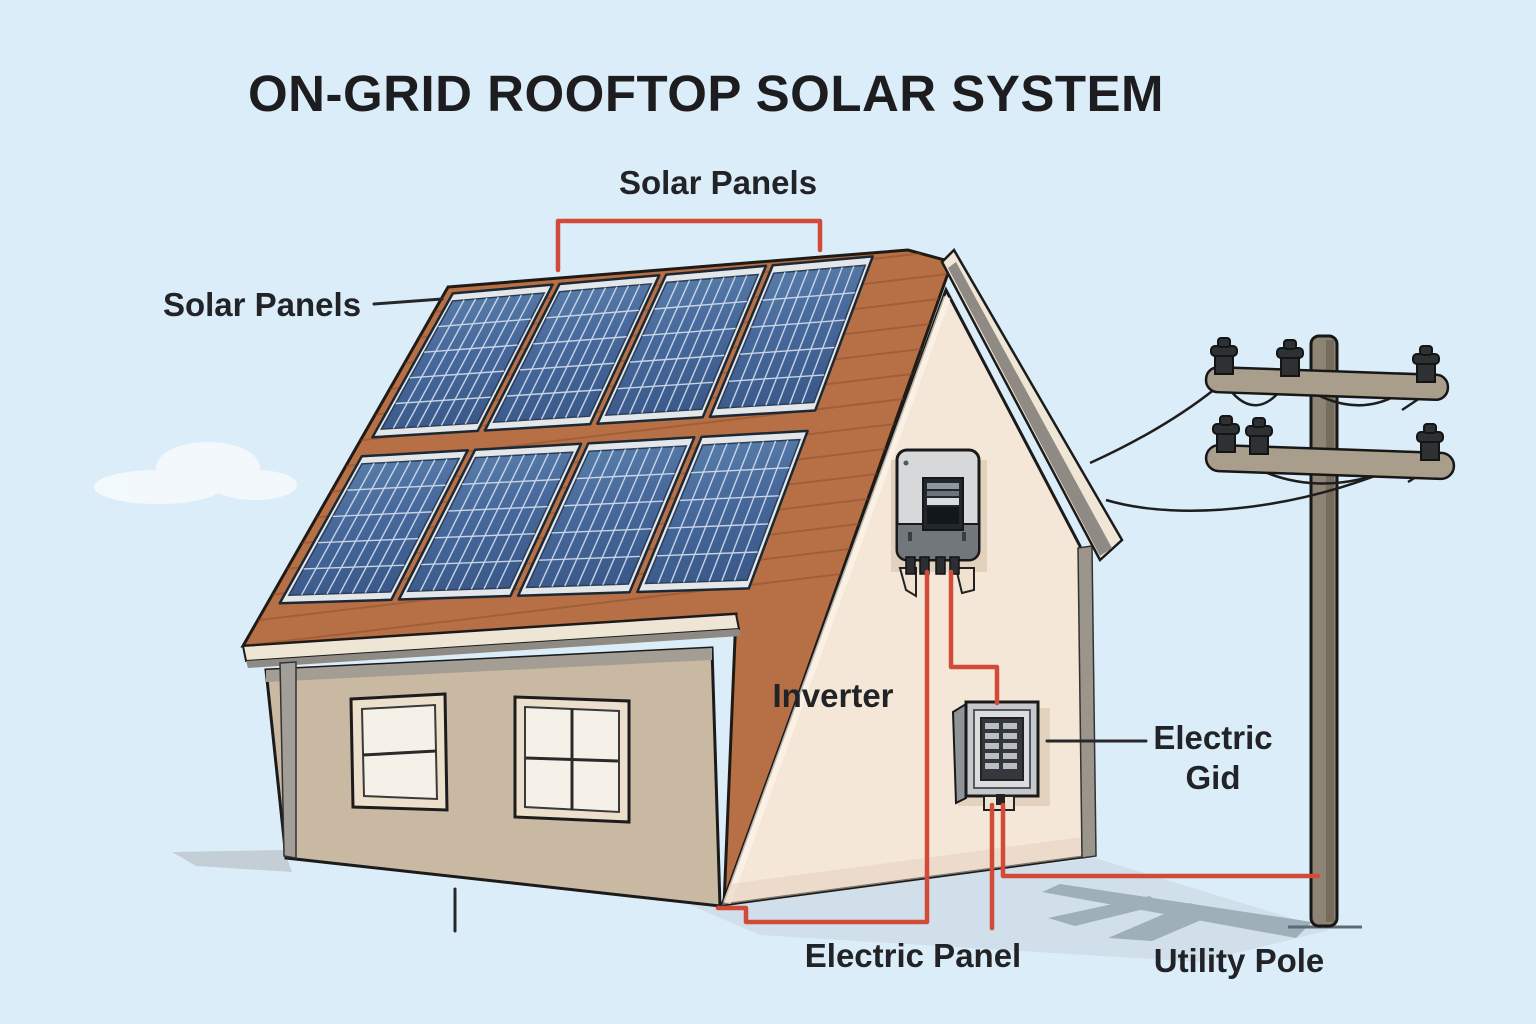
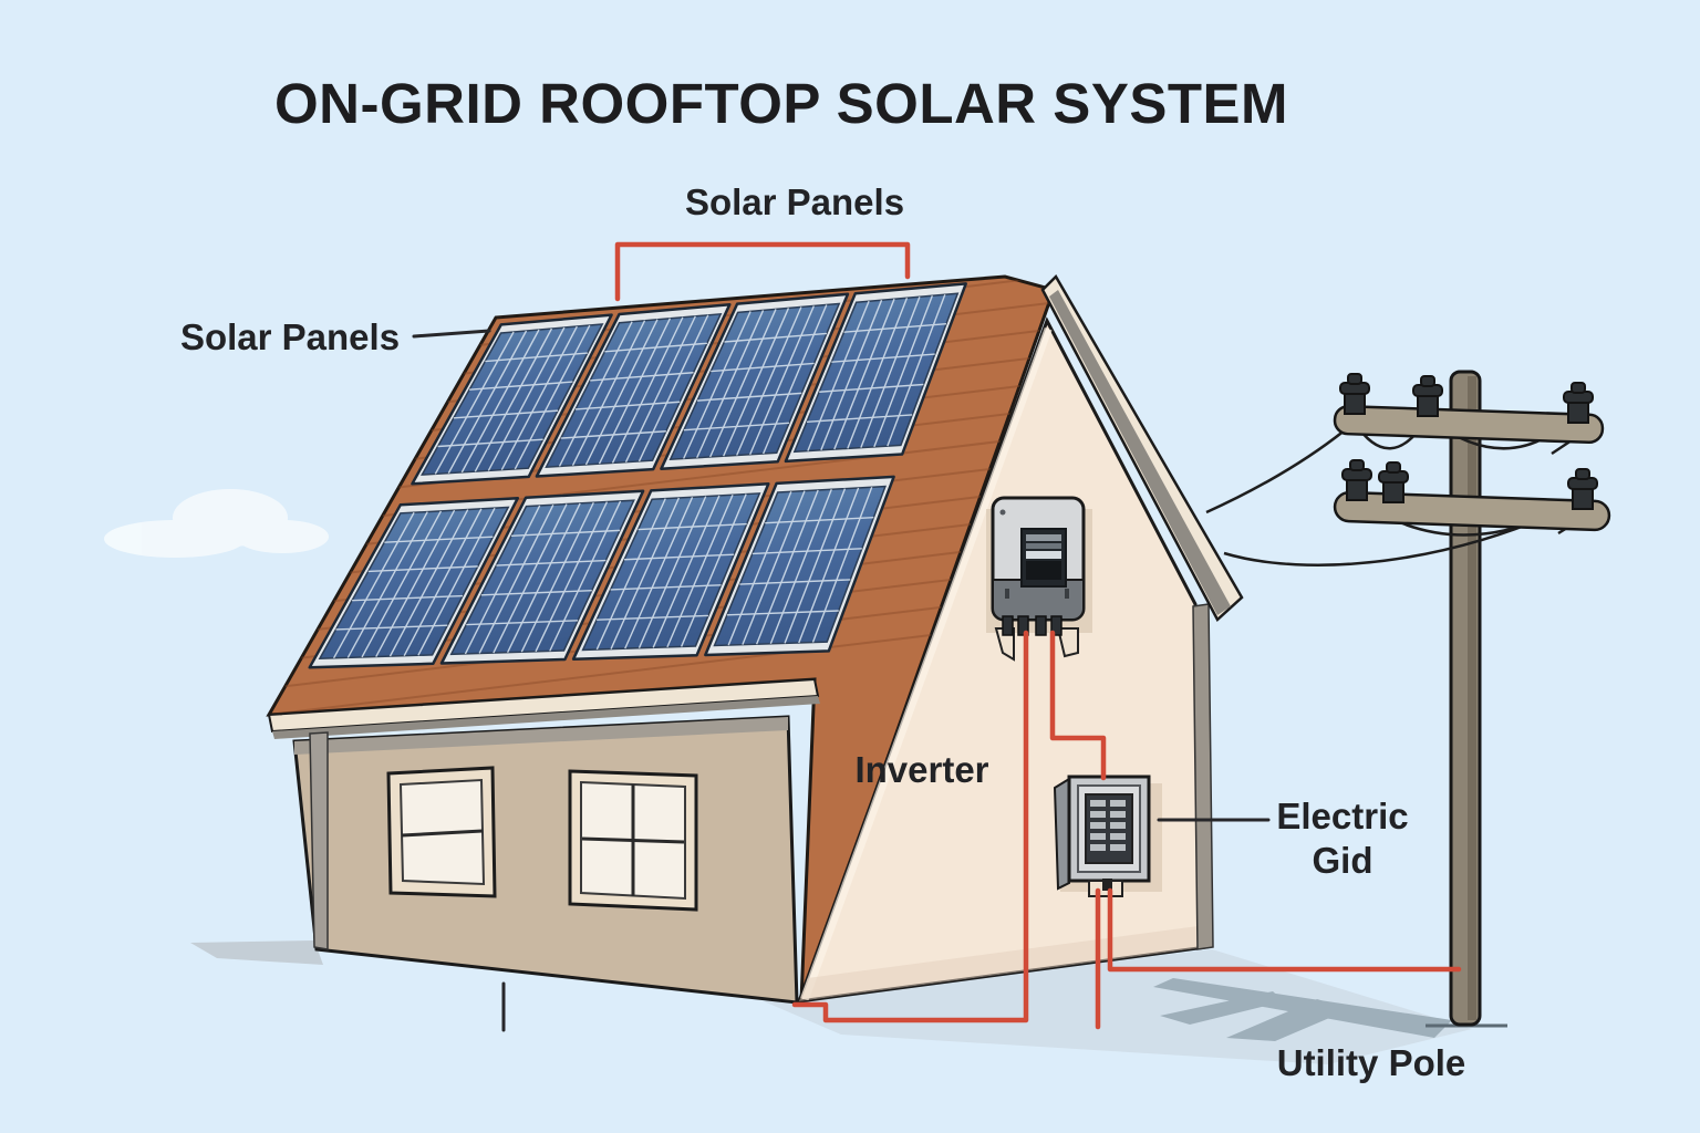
  ON-GRID ROOFTOP SOLAR SYSTEM
  Solar Panels
  Solar Panels
  Inverter
  Electric
  Gid
- Electric Panel
  Utility Pole
